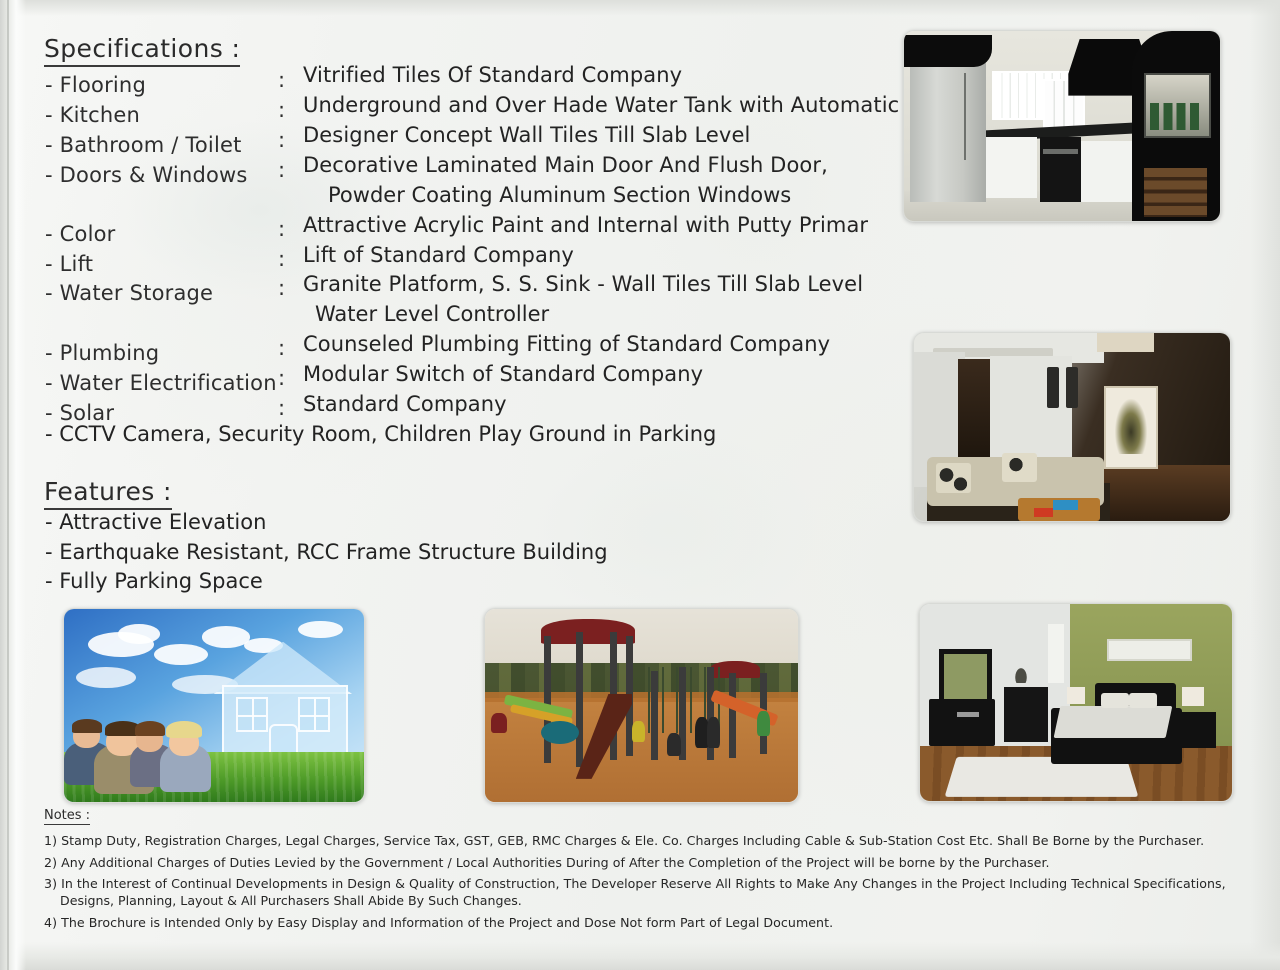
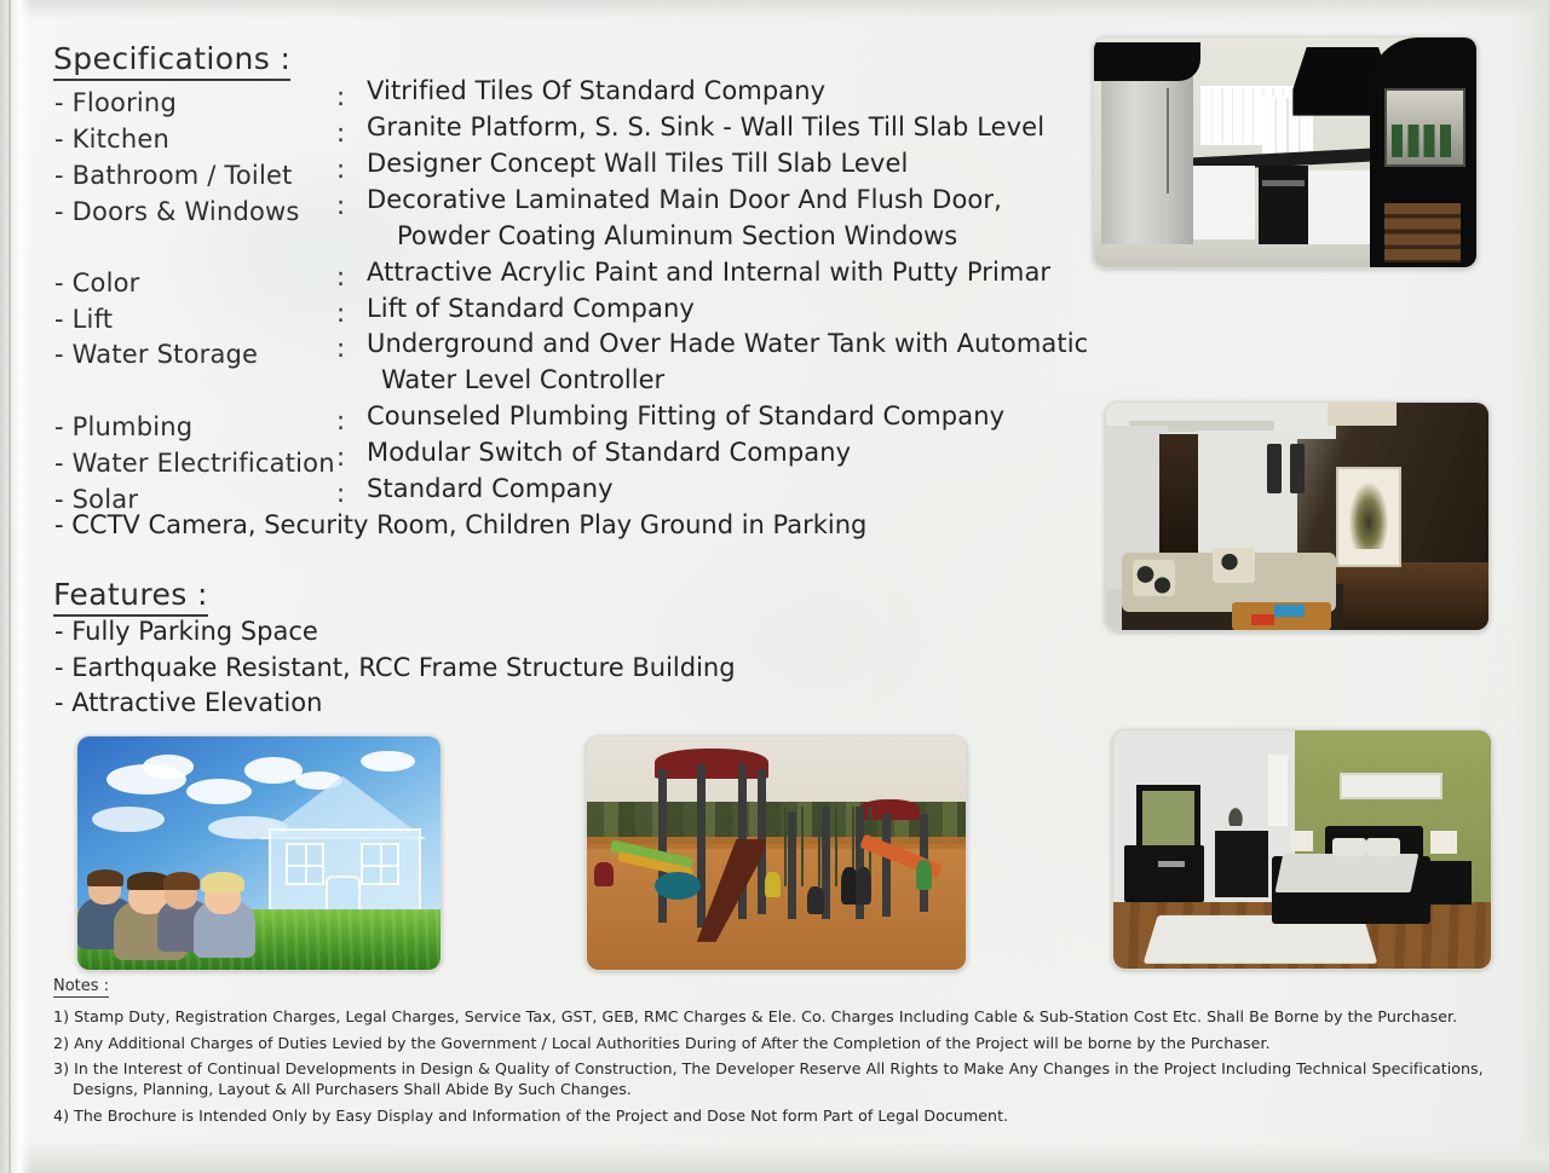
  Specifications :
  - Flooring
  :
  Vitrified Tiles Of Standard Company
  - Kitchen
  :
- Underground and Over Hade Water Tank with Automatic
+ Granite Platform, S. S. Sink - Wall Tiles Till Slab Level
  - Bathroom / Toilet
  :
  Designer Concept Wall Tiles Till Slab Level
  - Doors & Windows
  :
  Decorative Laminated Main Door And Flush Door,
  Powder Coating Aluminum Section Windows
  - Color
  :
  Attractive Acrylic Paint and Internal with Putty Primar
  - Lift
  :
  Lift of Standard Company
  - Water Storage
  :
- Granite Platform, S. S. Sink - Wall Tiles Till Slab Level
+ Underground and Over Hade Water Tank with Automatic
  Water Level Controller
  - Plumbing
  :
  Counseled Plumbing Fitting of Standard Company
  - Water Electrification
  :
  Modular Switch of Standard Company
  - Solar
  :
  Standard Company
  - CCTV Camera, Security Room, Children Play Ground in Parking
  Features :
- - Attractive Elevation
+ - Fully Parking Space
  - Earthquake Resistant, RCC Frame Structure Building
- - Fully Parking Space
+ - Attractive Elevation
  Notes :
  1) Stamp Duty, Registration Charges, Legal Charges, Service Tax, GST, GEB, RMC Charges & Ele. Co. Charges Including Cable & Sub-Station Cost Etc. Shall Be Borne by the Purchaser.
  2) Any Additional Charges of Duties Levied by the Government / Local Authorities During of After the Completion of the Project will be borne by the Purchaser.
  3) In the Interest of Continual Developments in Design & Quality of Construction, The Developer Reserve All Rights to Make Any Changes in the Project Including Technical Specifications,
  Designs, Planning, Layout & All Purchasers Shall Abide By Such Changes.
  4) The Brochure is Intended Only by Easy Display and Information of the Project and Dose Not form Part of Legal Document.
